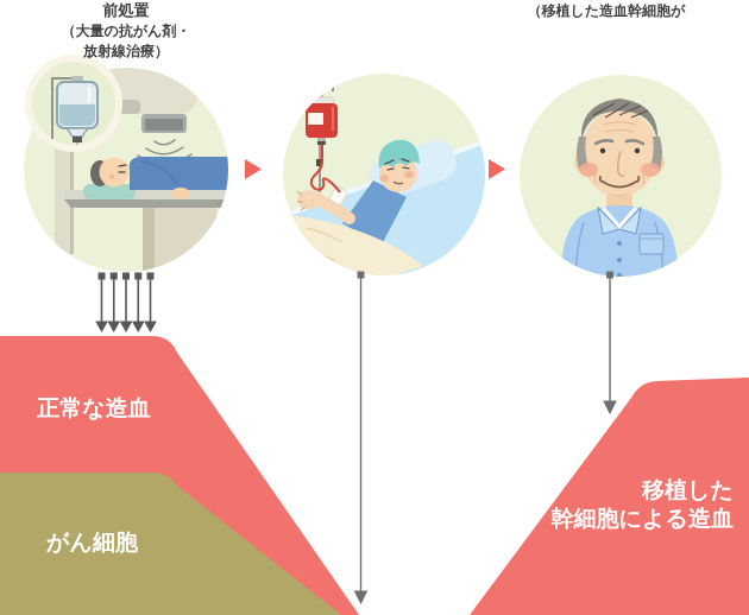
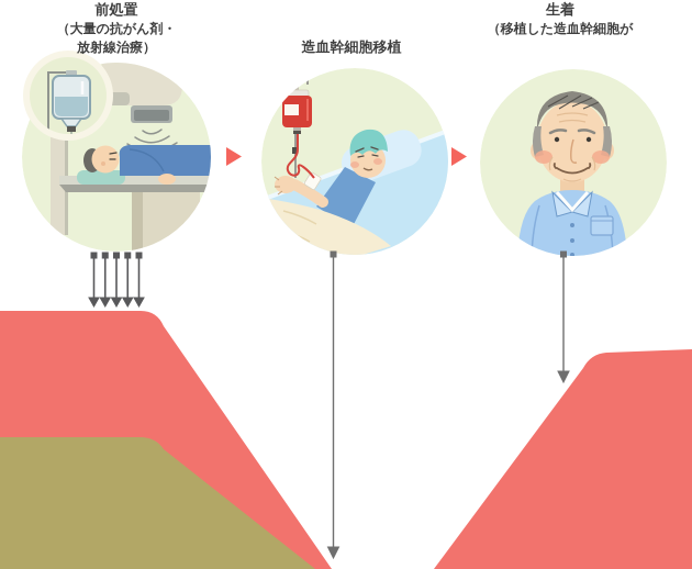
  前処置
  （大量の抗がん剤・
  放射線治療）
+ 造血幹細胞移植
+ 生着
  （移植した造血幹細胞が
- 正常な造血
- がん細胞
- 移植した
- 幹細胞による造血
